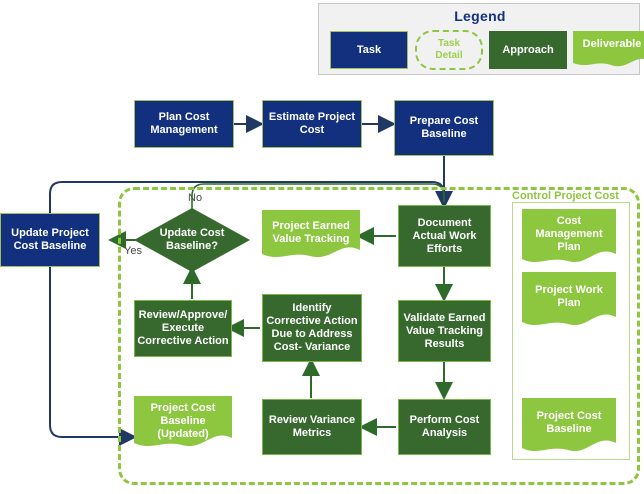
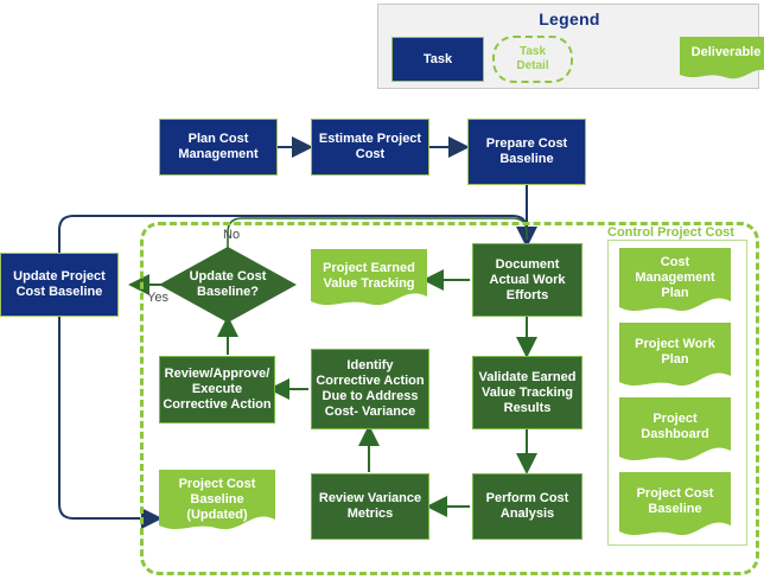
  Control Project Cost
  Legend
  Task
  Task
  Detail
- Approach
  Deliverable
  Plan Cost
  Management
  Estimate Project
  Cost
  Prepare Cost
  Baseline
  Update Project
  Cost Baseline
  Update Cost
  Baseline?
  No
  Yes
  Project Earned
  Value Tracking
  Document
  Actual Work
  Efforts
  Review/Approve/
  Execute
  Corrective Action
  Identify
  Corrective Action
  Due to Address
  Cost- Variance
  Validate Earned
  Value Tracking
  Results
  Project Cost
  Baseline
  (Updated)
  Review Variance
  Metrics
  Perform Cost
  Analysis
  Cost
  Management
  Plan
  Project Work
  Plan
+ Project
+ Dashboard
  Project Cost
  Baseline
